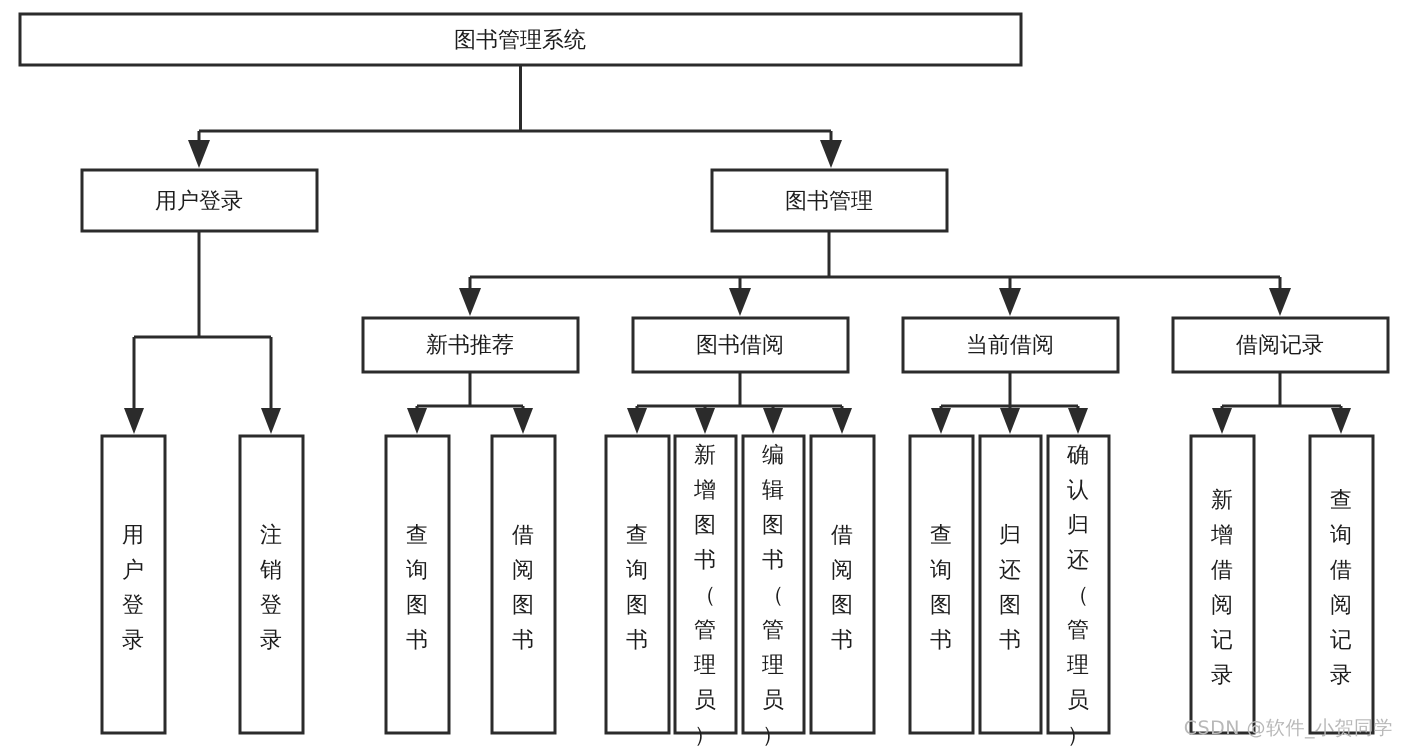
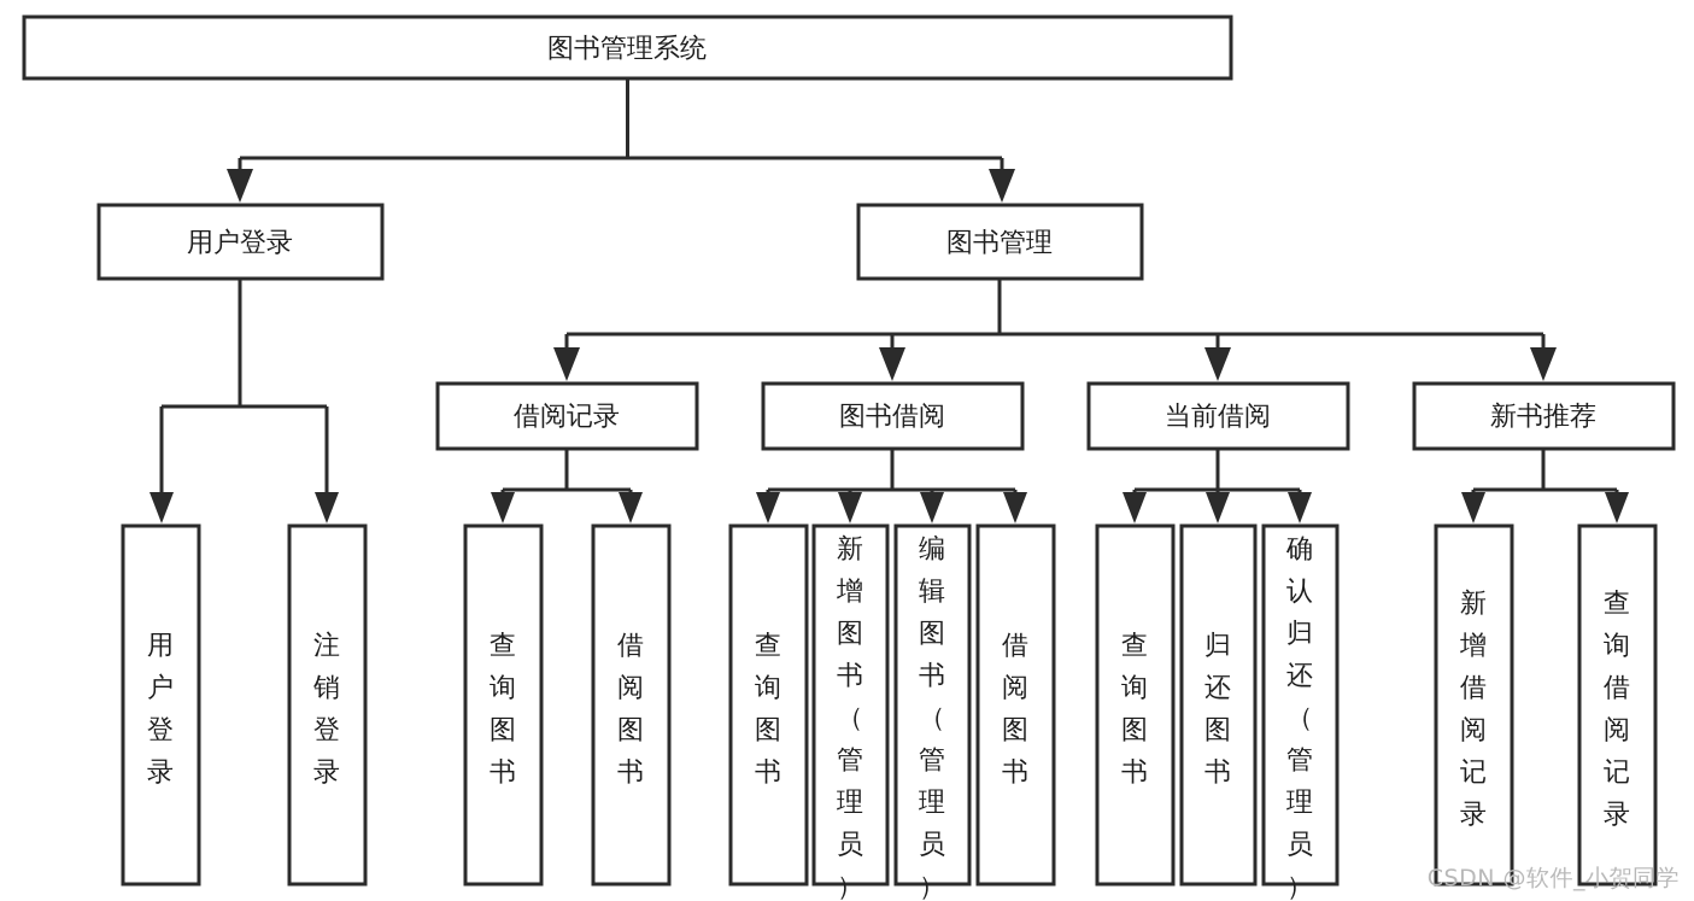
  图书管理系统
  用户登录
  图书管理
- 新书推荐
+ 借阅记录
  图书借阅
  当前借阅
- 借阅记录
+ 新书推荐
  用户登录
  注销登录
  查询图书
  借阅图书
  查询图书
  新增图书（管理员）
  编辑图书（管理员）
  借阅图书
  查询图书
  归还图书
  确认归还（管理员）
  新增借阅记录
  查询借阅记录
  CSDN @软件_小贺同学
